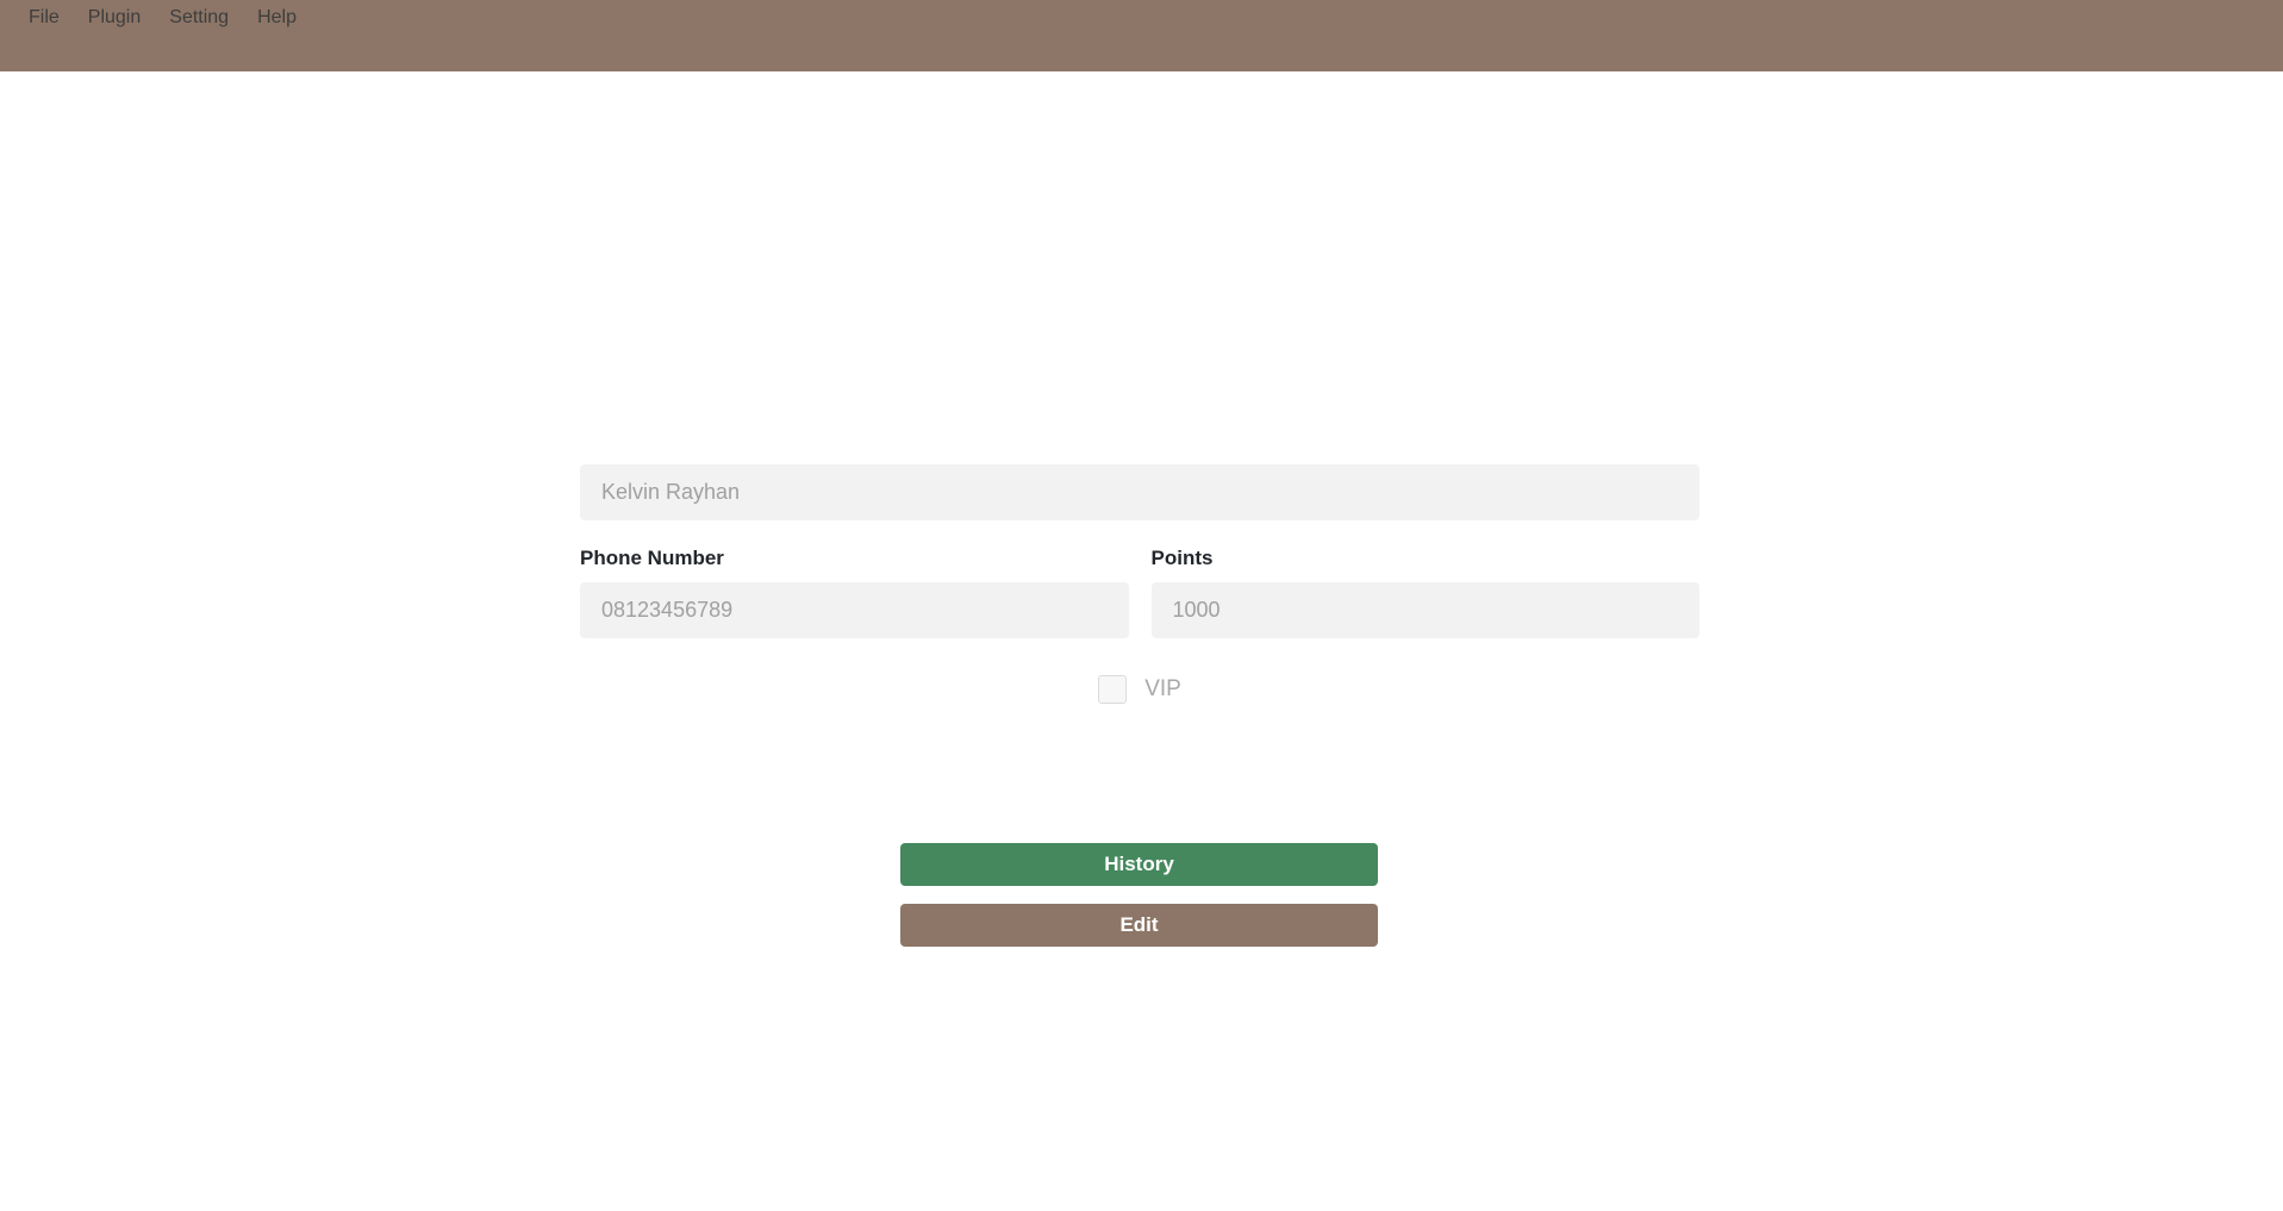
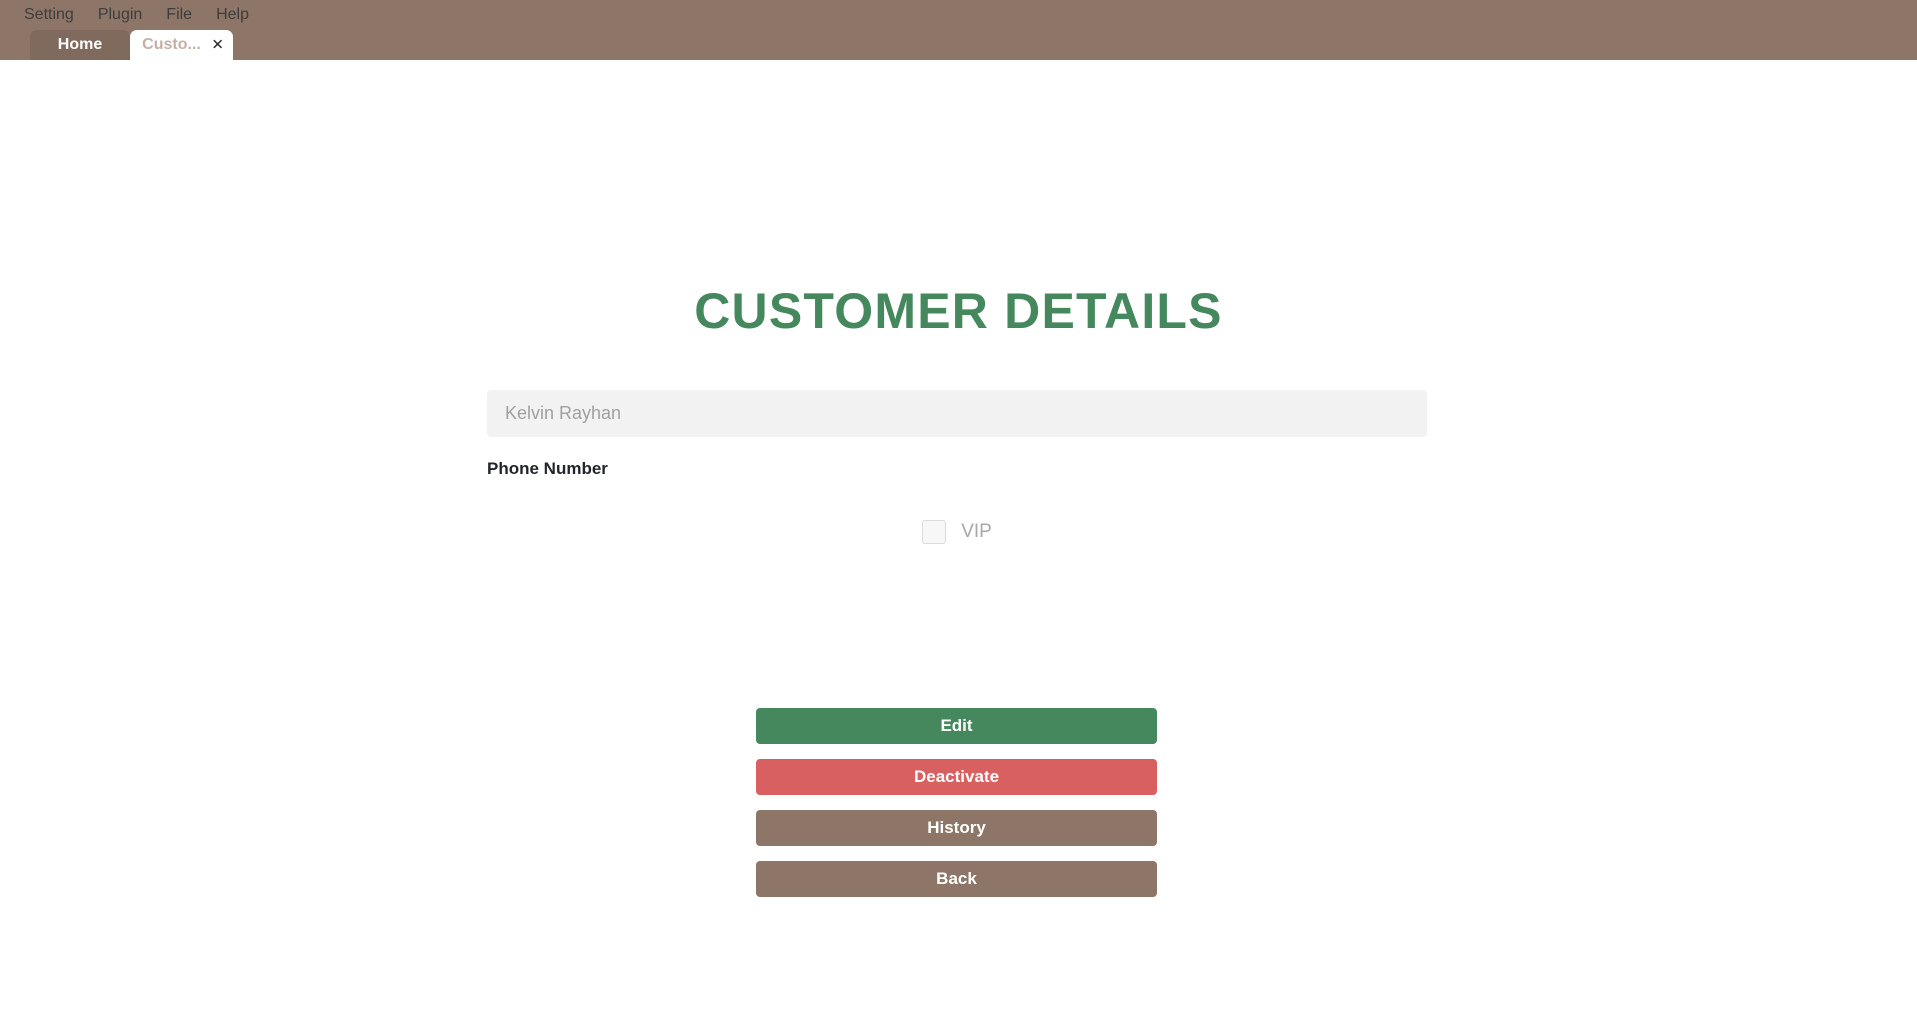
- File
+ Setting
  Plugin
- Setting
+ File
  Help
+ Home
+ Custo...
+ ✕
+ CUSTOMER DETAILS
  Kelvin Rayhan
  Phone Number
- 08123456789
- Points
- 1000
  VIP
- History
+ Edit
+ Deactivate
- Edit
+ History
+ Back
